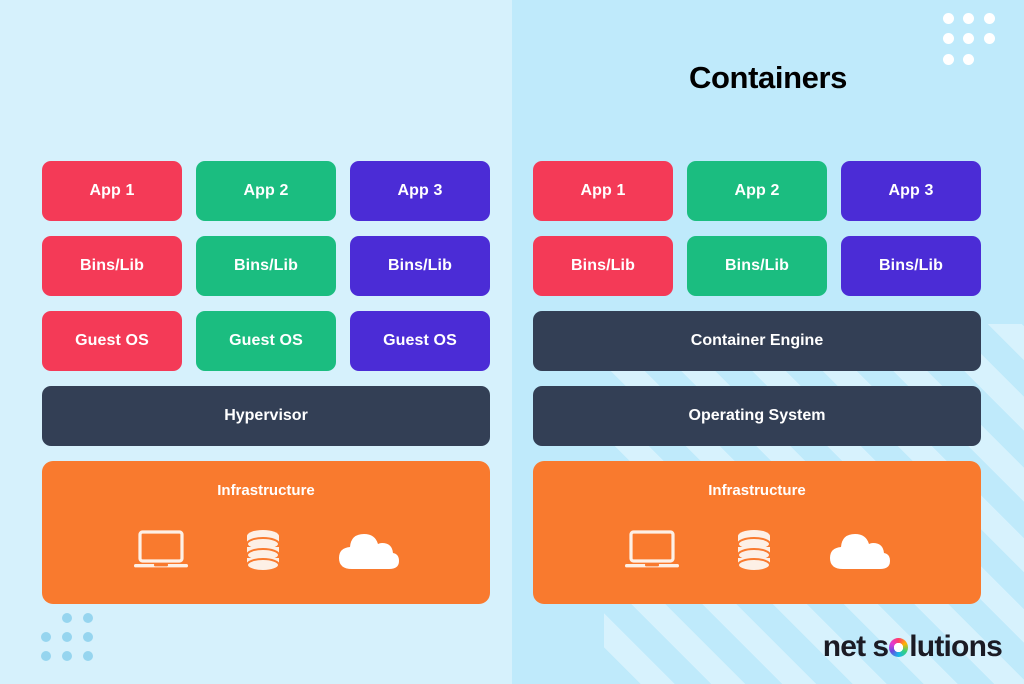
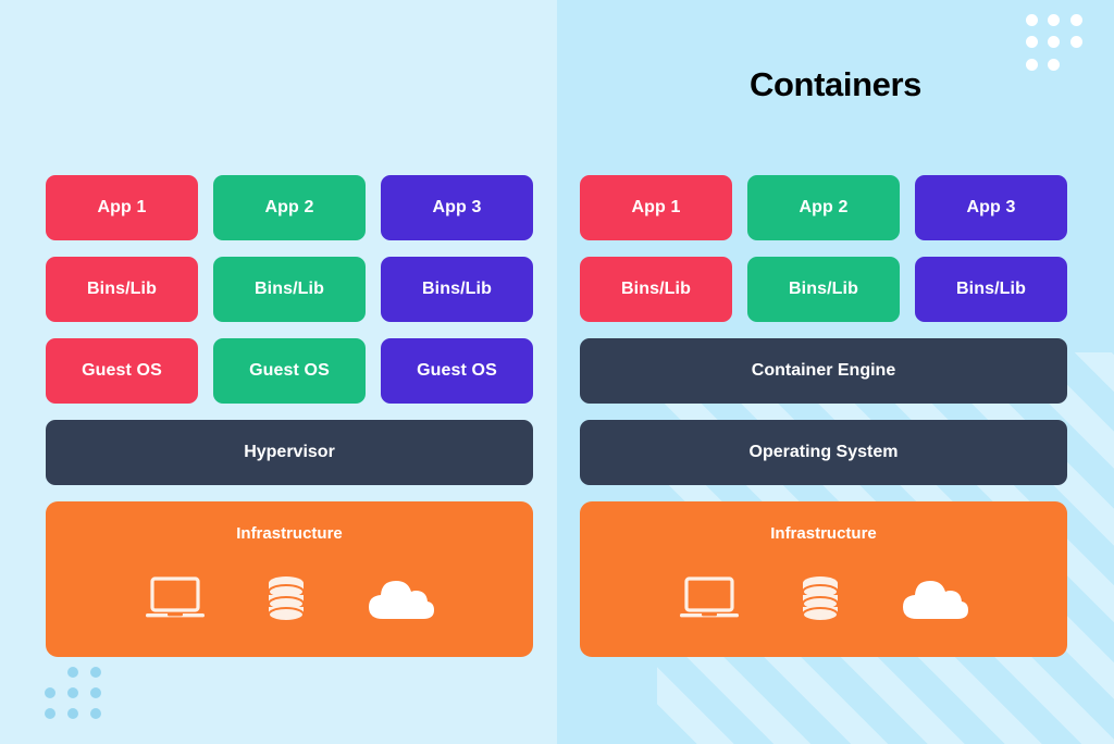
  App 1
  App 2
  App 3
  Bins/Lib
  Bins/Lib
  Bins/Lib
  Guest OS
  Guest OS
  Guest OS
  Hypervisor
  Infrastructure
  Containers
  App 1
  App 2
  App 3
  Bins/Lib
  Bins/Lib
  Bins/Lib
  Container Engine
  Operating System
  Infrastructure
- net
- s
- lutions
